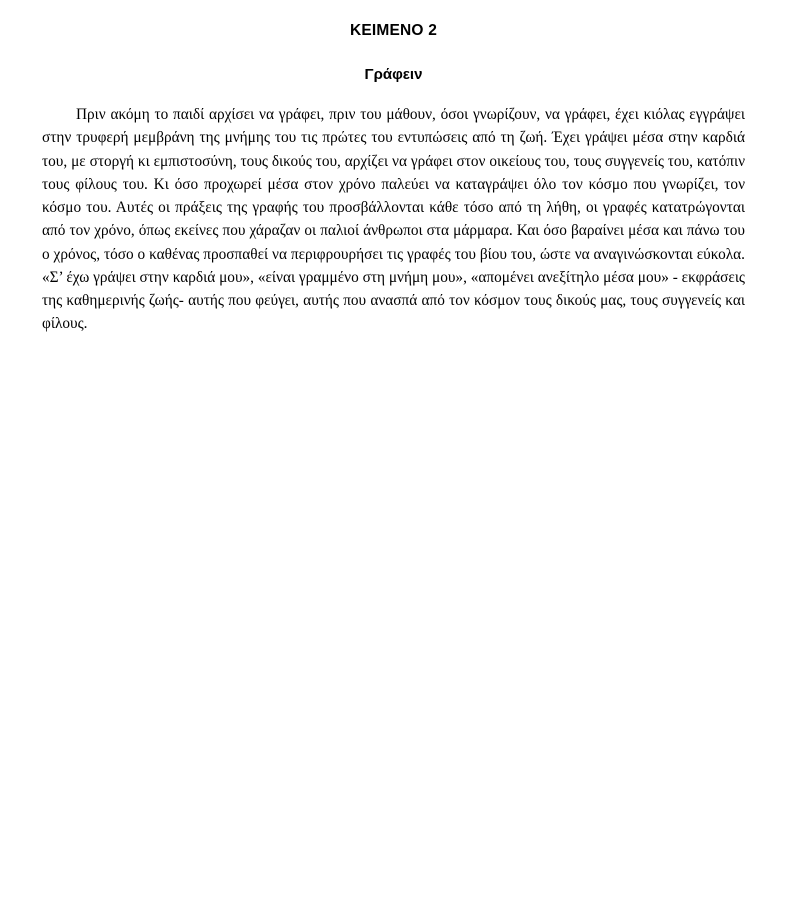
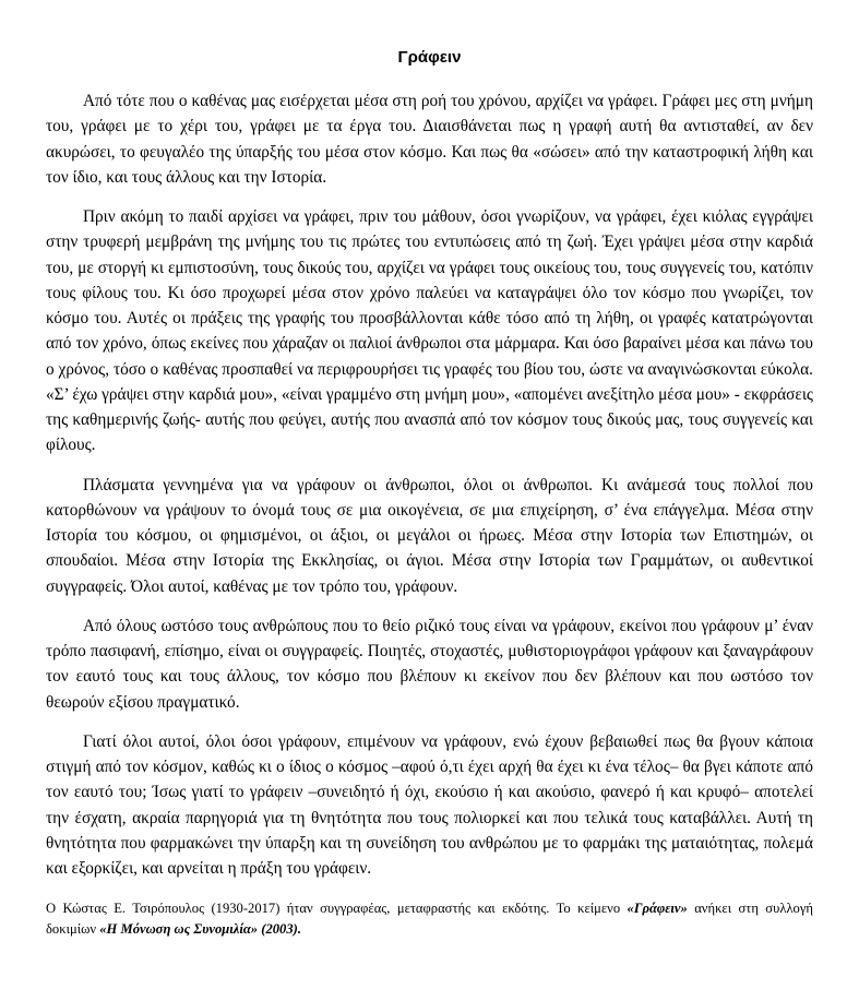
- ΚΕΙΜΕΝΟ 2
  Γράφειν
+ Από τότε που ο καθένας μας εισέρχεται μέσα στη ροή του χρόνου, αρχίζει να γράφει. Γράφει μες στη μνήμη του, γράφει με το χέρι του, γράφει με τα έργα του. Διαισθάνεται πως η γραφή αυτή θα αντισταθεί, αν δεν ακυρώσει, το φευγαλέο της ύπαρξής του μέσα στον κόσμο. Και πως θα «σώσει» από την καταστροφική λήθη και τον ίδιο, και τους άλλους και την Ιστορία.
- Πριν ακόμη το παιδί αρχίσει να γράφει, πριν του μάθουν, όσοι γνωρίζουν, να γράφει, έχει κιόλας εγγράψει στην τρυφερή μεμβράνη της μνήμης του τις πρώτες του εντυπώσεις από τη ζωή. Έχει γράψει μέσα στην καρδιά του, με στοργή κι εμπιστοσύνη, τους δικούς του, αρχίζει να γράφει στον οικείους του, τους συγγενείς του, κατόπιν τους φίλους του. Κι όσο προχωρεί μέσα στον χρόνο παλεύει να καταγράψει όλο τον κόσμο που γνωρίζει, τον κόσμο του. Αυτές οι πράξεις της γραφής του προσβάλλονται κάθε τόσο από τη λήθη, οι γραφές κατατρώγονται από τον χρόνο, όπως εκείνες που χάραζαν οι παλιοί άνθρωποι στα μάρμαρα. Και όσο βαραίνει μέσα και πάνω του ο χρόνος, τόσο ο καθένας προσπαθεί να περιφρουρήσει τις γραφές του βίου του, ώστε να αναγινώσκονται εύκολα. «Σ’ έχω γράψει στην καρδιά μου», «είναι γραμμένο στη μνήμη μου», «απομένει ανεξίτηλο μέσα μου» - εκφράσεις της καθημερινής ζωής- αυτής που φεύγει, αυτής που ανασπά από τον κόσμον τους δικούς μας, τους συγγενείς και φίλους.
+ Πριν ακόμη το παιδί αρχίσει να γράφει, πριν του μάθουν, όσοι γνωρίζουν, να γράφει, έχει κιόλας εγγράψει στην τρυφερή μεμβράνη της μνήμης του τις πρώτες του εντυπώσεις από τη ζωή. Έχει γράψει μέσα στην καρδιά του, με στοργή κι εμπιστοσύνη, τους δικούς του, αρχίζει να γράφει τους οικείους του, τους συγγενείς του, κατόπιν τους φίλους του. Κι όσο προχωρεί μέσα στον χρόνο παλεύει να καταγράψει όλο τον κόσμο που γνωρίζει, τον κόσμο του. Αυτές οι πράξεις της γραφής του προσβάλλονται κάθε τόσο από τη λήθη, οι γραφές κατατρώγονται από τον χρόνο, όπως εκείνες που χάραζαν οι παλιοί άνθρωποι στα μάρμαρα. Και όσο βαραίνει μέσα και πάνω του ο χρόνος, τόσο ο καθένας προσπαθεί να περιφρουρήσει τις γραφές του βίου του, ώστε να αναγινώσκονται εύκολα. «Σ’ έχω γράψει στην καρδιά μου», «είναι γραμμένο στη μνήμη μου», «απομένει ανεξίτηλο μέσα μου» - εκφράσεις της καθημερινής ζωής- αυτής που φεύγει, αυτής που ανασπά από τον κόσμον τους δικούς μας, τους συγγενείς και φίλους.
+ Πλάσματα γεννημένα για να γράφουν οι άνθρωποι, όλοι οι άνθρωποι. Κι ανάμεσά τους πολλοί που κατορθώνουν να γράψουν το όνομά τους σε μια οικογένεια, σε μια επιχείρηση, σ’ ένα επάγγελμα. Μέσα στην Ιστορία του κόσμου, οι φημισμένοι, οι άξιοι, οι μεγάλοι οι ήρωες. Μέσα στην Ιστορία των Επιστημών, οι σπουδαίοι. Μέσα στην Ιστορία της Εκκλησίας, οι άγιοι. Μέσα στην Ιστορία των Γραμμάτων, οι αυθεντικοί συγγραφείς. Όλοι αυτοί, καθένας με τον τρόπο του, γράφουν.
+ Από όλους ωστόσο τους ανθρώπους που το θείο ριζικό τους είναι να γράφουν, εκείνοι που γράφουν μ’ έναν τρόπο πασιφανή, επίσημο, είναι οι συγγραφείς. Ποιητές, στοχαστές, μυθιστοριογράφοι γράφουν και ξαναγράφουν τον εαυτό τους και τους άλλους, τον κόσμο που βλέπουν κι εκείνον που δεν βλέπουν και που ωστόσο τον θεωρούν εξίσου πραγματικό.
+ Γιατί όλοι αυτοί, όλοι όσοι γράφουν, επιμένουν να γράφουν, ενώ έχουν βεβαιωθεί πως θα βγουν κάποια στιγμή από τον κόσμον, καθώς κι ο ίδιος ο κόσμος –αφού ό,τι έχει αρχή θα έχει κι ένα τέλος– θα βγει κάποτε από τον εαυτό του; Ίσως γιατί το γράφειν –συνειδητό ή όχι, εκούσιο ή και ακούσιο, φανερό ή και κρυφό– αποτελεί την έσχατη, ακραία παρηγοριά για τη θνητότητα που τους πολιορκεί και που τελικά τους καταβάλλει. Αυτή τη θνητότητα που φαρμακώνει την ύπαρξη και τη συνείδηση του ανθρώπου με το φαρμάκι της ματαιότητας, πολεμά και εξορκίζει, και αρνείται η πράξη του γράφειν.
+ Ο Κώστας Ε. Τσιρόπουλος (1930-2017) ήταν συγγραφέας, μεταφραστής και εκδότης. Το κείμενο «Γράφειν» ανήκει στη συλλογή δοκιμίων «Η Μόνωση ως Συνομιλία» (2003).
